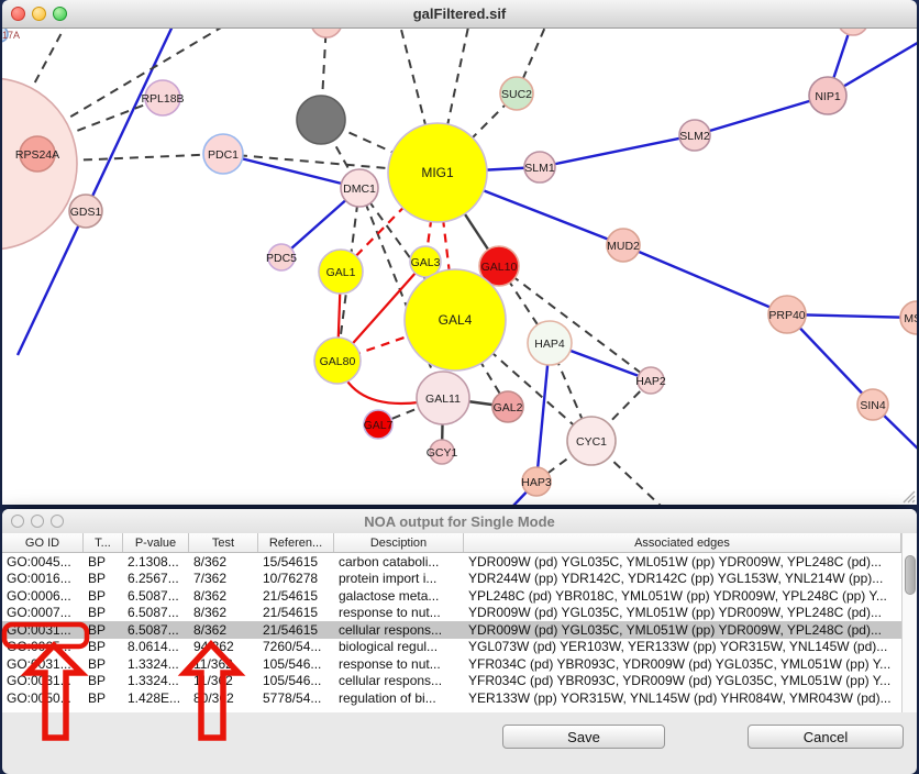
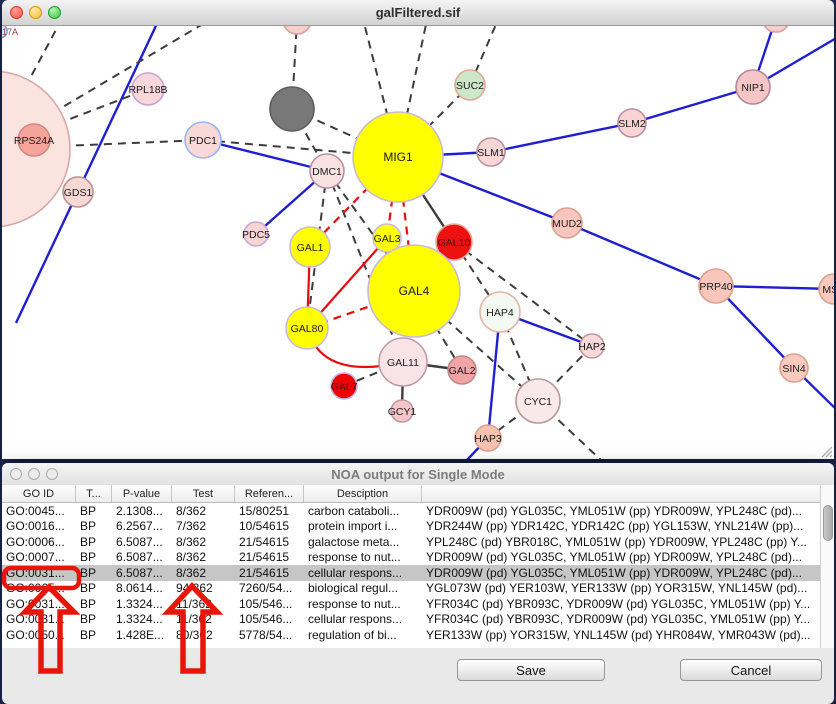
  galFiltered.sif
  17A
  RPL18B
  RPS24A
  GDS1
  PDC1
  PDC5
  MIG1
  DMC1
  SLM1
  SUC2
  SLM2
  NIP1
  MUD2
  PRP40
  SIN4
  GAL1
  GAL3
  GAL10
  GAL4
  GAL80
  GAL11
  GAL2
  GAL7
  GCY1
  HAP4
  HAP2
  HAP3
  CYC1
  NOA output for Single Mode
  GO ID
  T...
  P-value
  Test
  Referen...
  Desciption
- Associated edges
  GO:0045...
  BP
  2.1308...
  8/362
- 15/54615
+ 15/80251
  carbon cataboli...
  YDR009W (pd) YGL035C, YML051W (pp) YDR009W, YPL248C (pd)...
  GO:0016...
  BP
  6.2567...
  7/362
- 10/76278
+ 10/54615
  protein import i...
  YDR244W (pp) YDR142C, YDR142C (pp) YGL153W, YNL214W (pp)...
  GO:0006...
  BP
  6.5087...
  8/362
  21/54615
  galactose meta...
  YPL248C (pd) YBR018C, YML051W (pp) YDR009W, YPL248C (pp) Y...
  GO:0007...
  BP
  6.5087...
  8/362
  21/54615
  response to nut...
  YDR009W (pd) YGL035C, YML051W (pp) YDR009W, YPL248C (pd)...
  GO:0031...
  BP
  6.5087...
  8/362
  21/54615
  cellular respons...
  YDR009W (pd) YGL035C, YML051W (pp) YDR009W, YPL248C (pd)...
  BP
  8.0614...
  7260/54...
  biological regul...
  YGL073W (pd) YER103W, YER133W (pp) YOR315W, YNL145W (pd)...
  GO:031..
  BP
  1.3324...
  105/546...
  response to nut...
  YFR034C (pd) YBR093C, YDR009W (pd) YGL035C, YML051W (pp) Y...
  GO:0031..
  BP
  1.3324...
  105/546...
  cellular respons...
  YFR034C (pd) YBR093C, YDR009W (pd) YGL035C, YML051W (pp) Y...
  GO:0050..
  BP
  1.428E...
  80/32
  5778/54...
  regulation of bi...
  YER133W (pp) YOR315W, YNL145W (pd) YHR084W, YMR043W (pd)...
  Save
  Cancel
